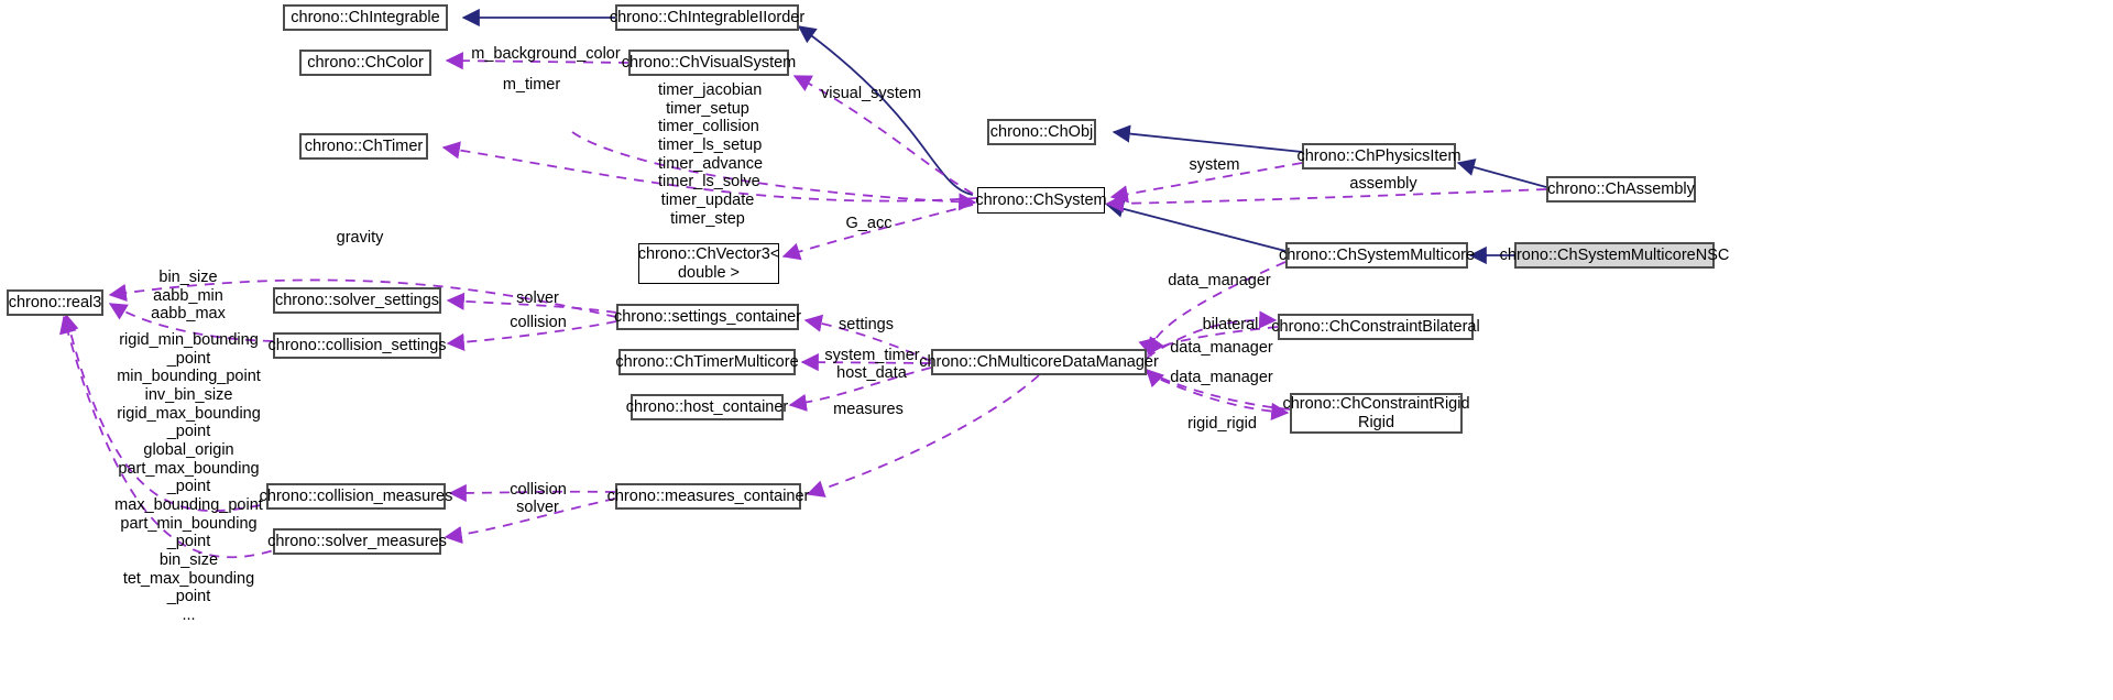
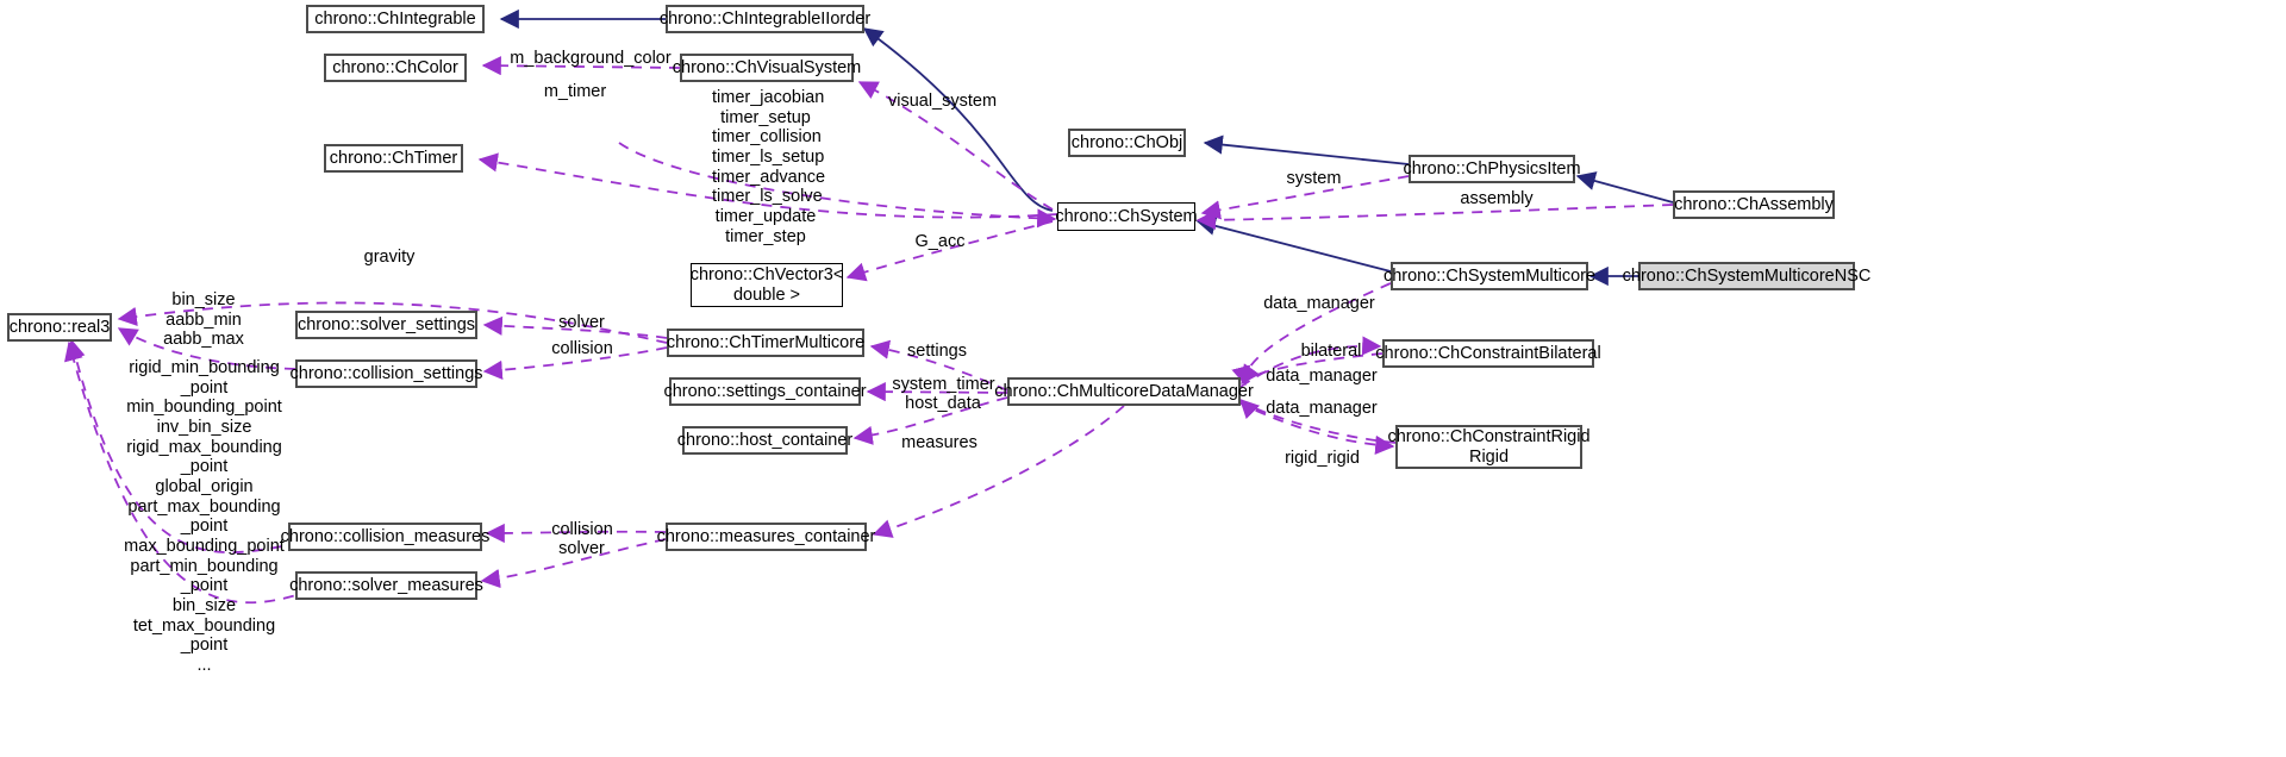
  chrono::ChIntegrable
  chrono::ChIntegrableIIorder
  chrono::ChColor
  chrono::ChVisualSystem
  chrono::ChTimer
  chrono::ChObj
  chrono::ChPhysicsItem
  chrono::ChAssembly
  chrono::ChSystem
  chrono::ChSystemMulticore
  chrono::ChSystemMulticoreNSC
  chrono::ChVector3<
  double >
  chrono::real3
  chrono::solver_settings
- chrono::settings_container
+ chrono::ChTimerMulticore
  chrono::collision_settings
  chrono::ChConstraintBilateral
- chrono::ChTimerMulticore
+ chrono::settings_container
  hrono::ChMulticoreDataManager
  chrono::host_container
  chrono::ChConstraintRigid
  Rigid
  hrono::collision_measures
  chrono::measures_container
  chrono::solver_measures
  m_background_color
  m_timer
  timer_jacobian
  timer_setup
  timer_collision
  timer_ls_setup
  timer_advance
  timer_ls_solve
  timer_update
  timer_step
  visual_system
  system
  assembly
  G_acc
  gravity
  data_manager
  bin_size
  aabb_min
  aabb_max
  solver
  bilateral
  settings
  collision
  data_manager
  rigid_min_bounding
  _point
  min_bounding_point
  inv_bin_size
  rigid_max_bounding
  _point
  global_origin
  part_max_bounding
  _point
  max_bounding_point
  part_min_bounding
  _point
  bin_size
  tet_max_bounding
  _point
  ...
  system_timer
  host_data
  data_manager
  measures
  rigid_rigid
  collision
  solver
